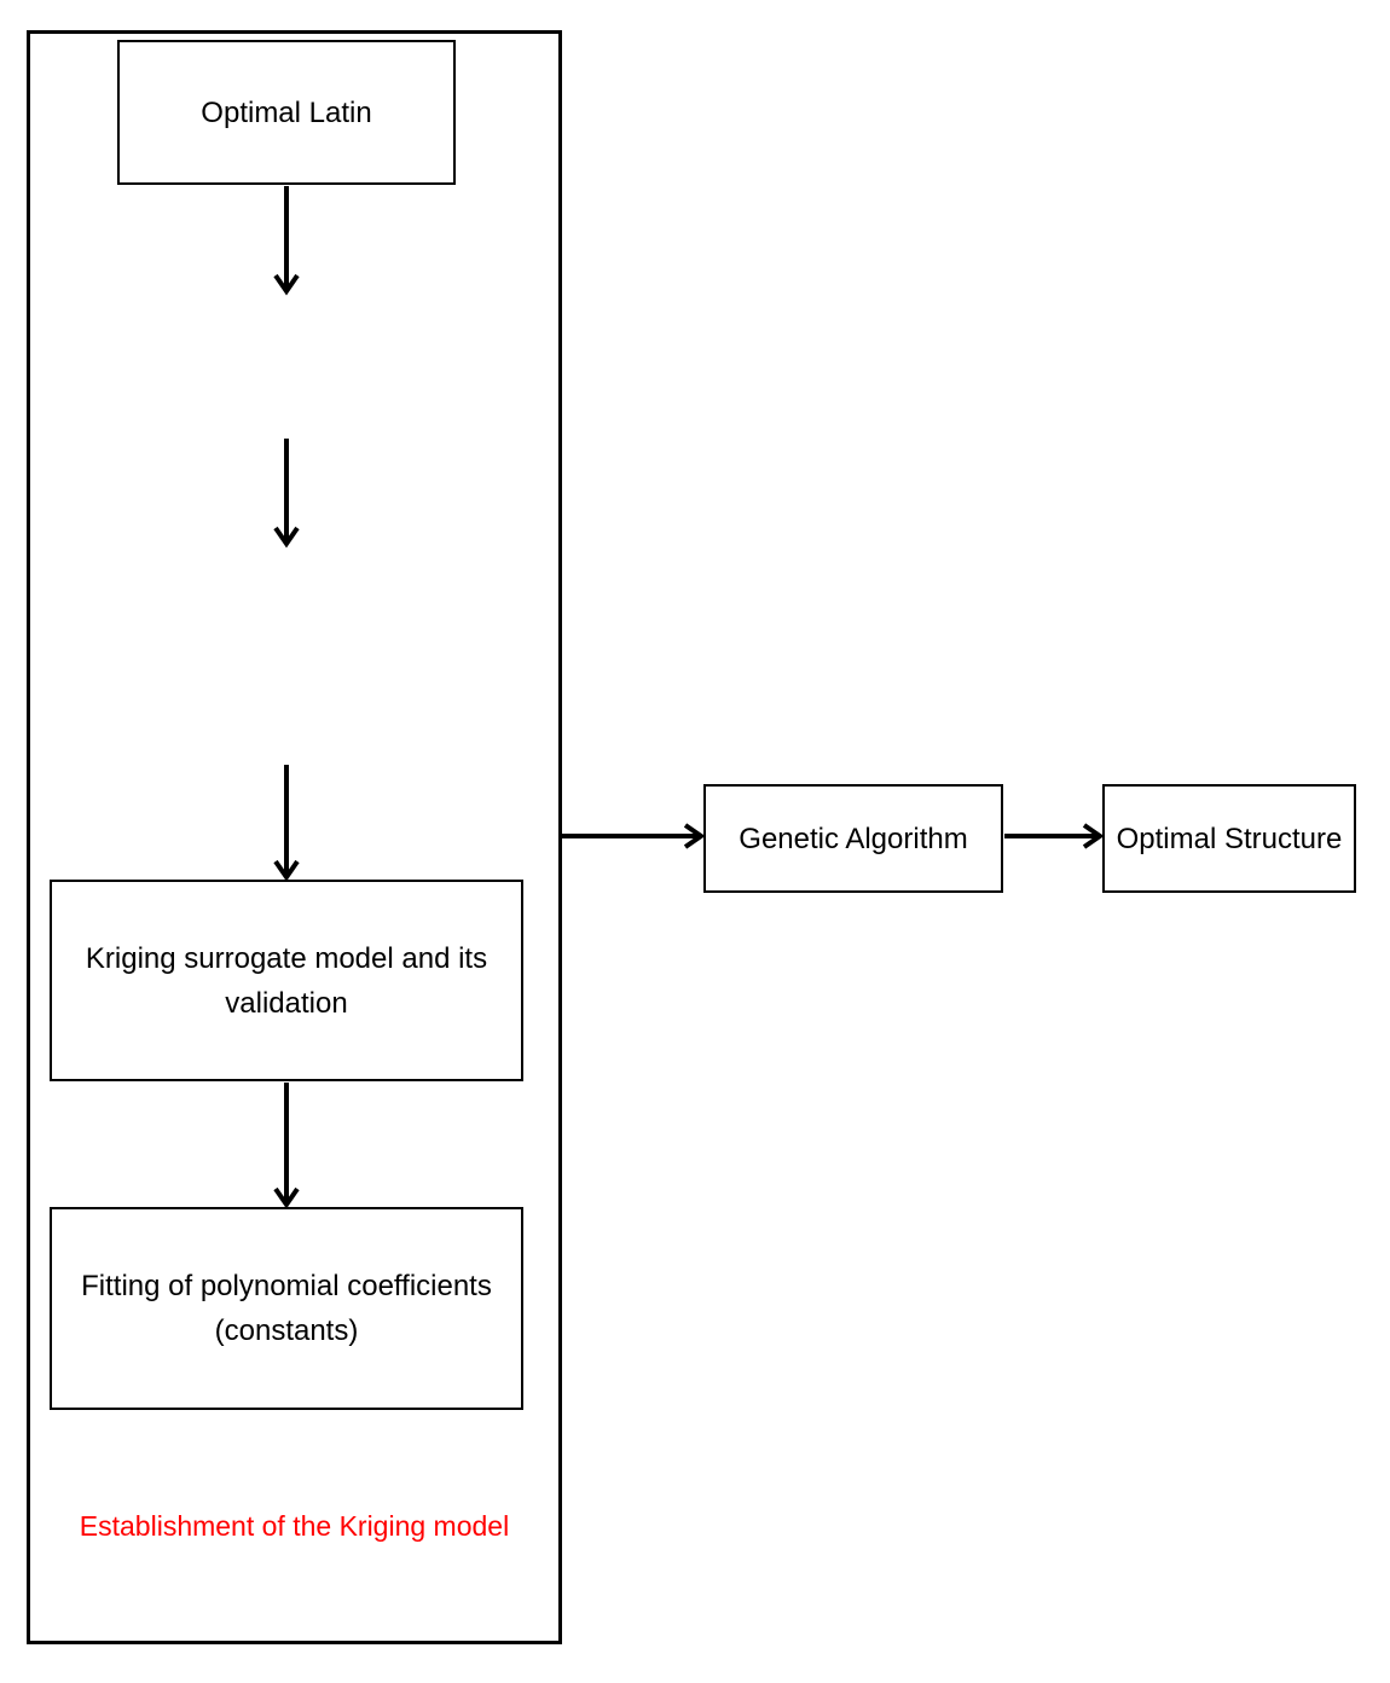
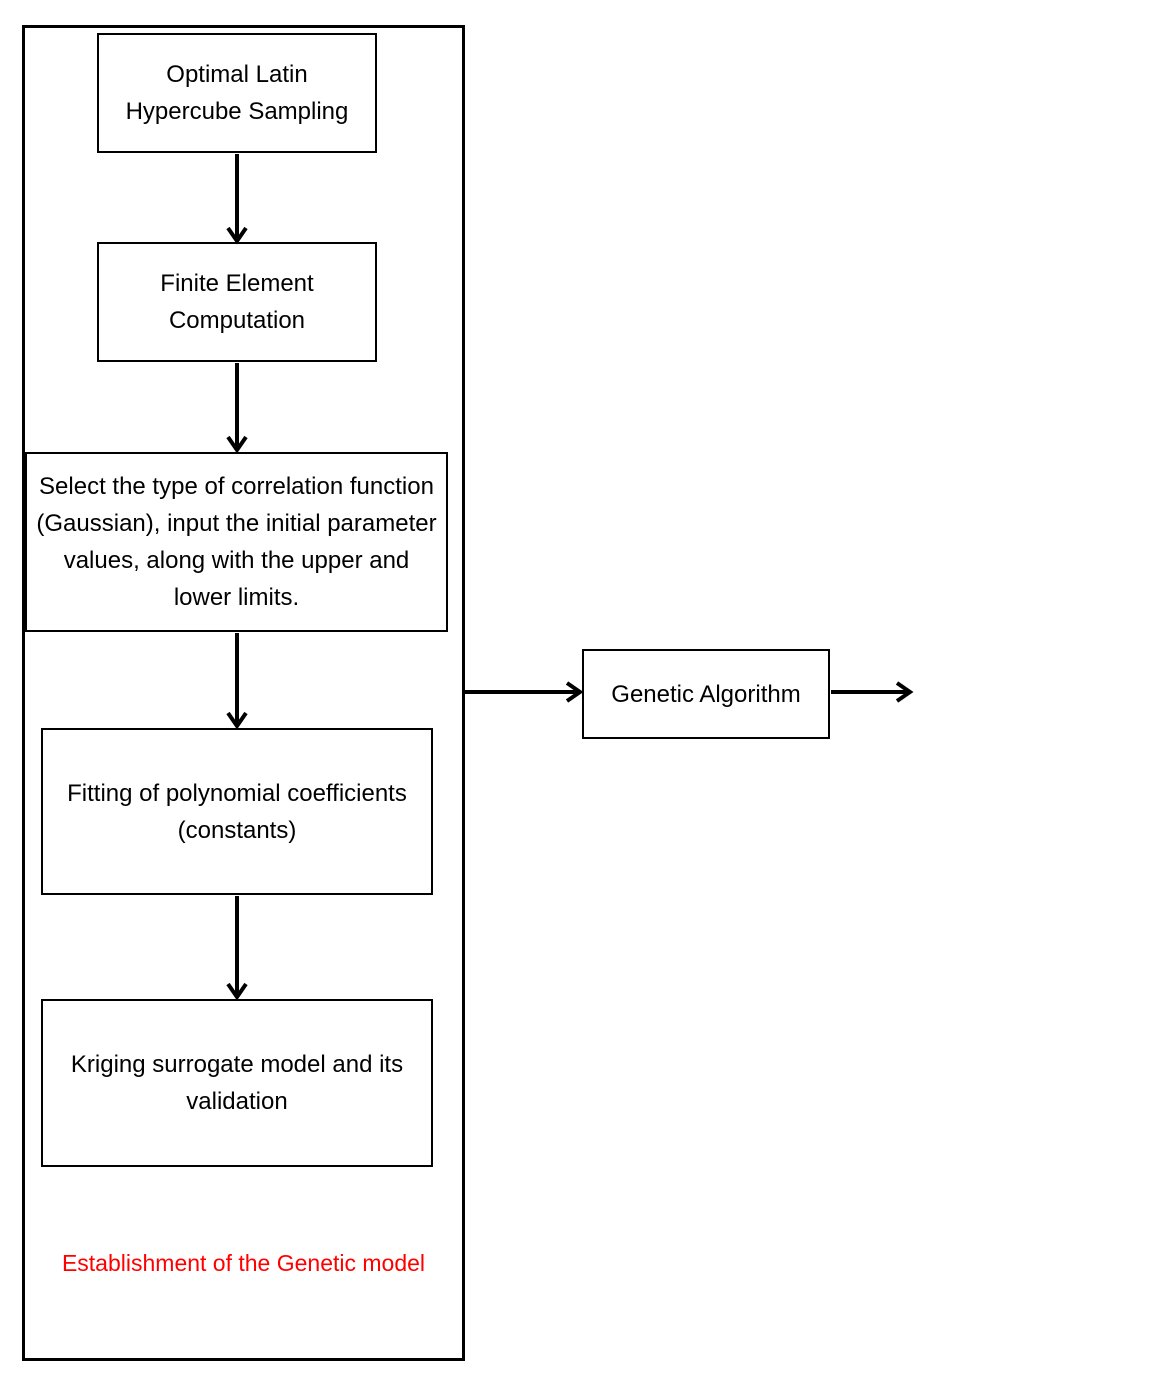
  Optimal Latin
+ Hypercube Sampling
+ Finite Element
+ Computation
+ Select the type of correlation function
+ (Gaussian), input the initial parameter
+ values, along with the upper and
+ lower limits.
- Kriging surrogate model and its
+ Fitting of polynomial coefficients
- validation
+ (constants)
- Fitting of polynomial coefficients
+ Kriging surrogate model and its
- (constants)
+ validation
- Establishment of the Kriging model
+ Establishment of the Genetic model
  Genetic Algorithm
- Optimal Structure
